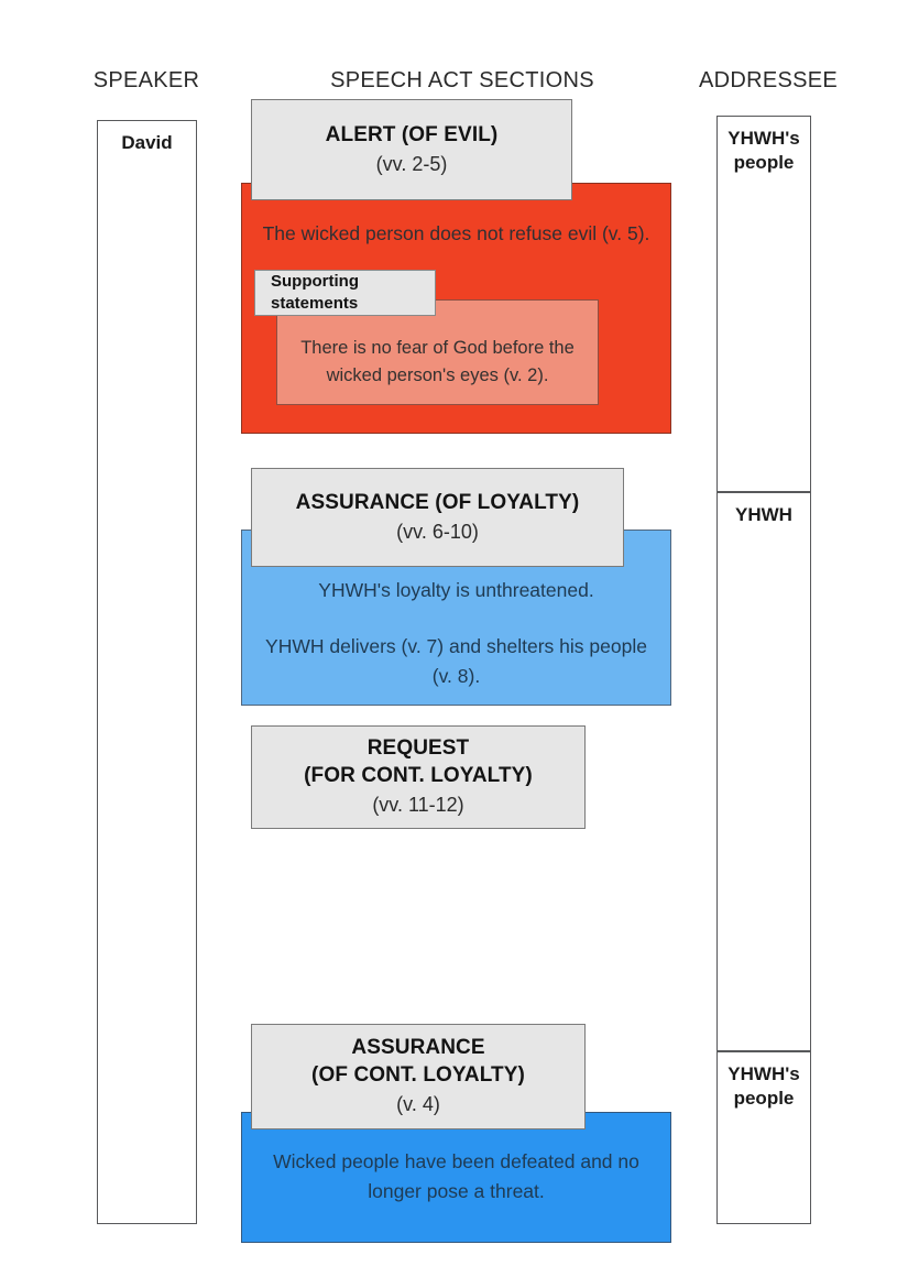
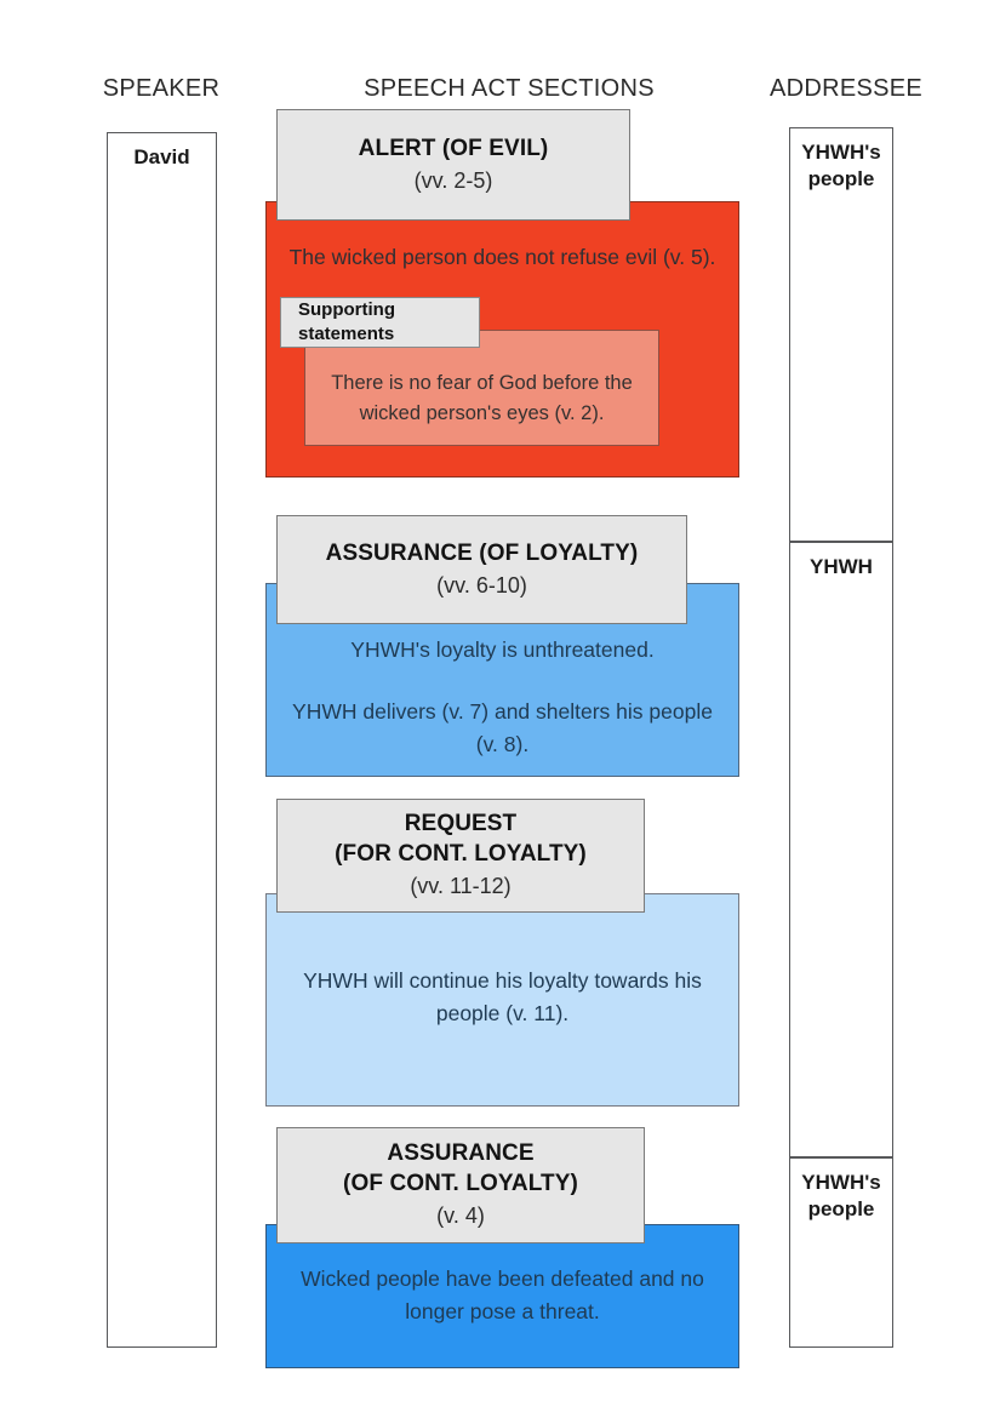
  SPEAKER
  SPEECH ACT SECTIONS
  ADDRESSEE
  David
  YHWH's
  people
  YHWH
  YHWH's
  people
  The wicked person does not refuse evil (v. 5).
  There is no fear of God before the wicked person's eyes (v. 2).
  Supporting
  statements
  ALERT (OF EVIL)
  (vv. 2-5)
  YHWH's loyalty is unthreatened.
  YHWH delivers (v. 7) and shelters his people (v. 8).
  ASSURANCE (OF LOYALTY)
  (vv. 6-10)
+ YHWH will continue his loyalty towards his people (v. 11).
  REQUEST
  (FOR CONT. LOYALTY)
  (vv. 11-12)
  Wicked people have been defeated and no longer pose a threat.
  ASSURANCE
  (OF CONT. LOYALTY)
  (v. 4)
